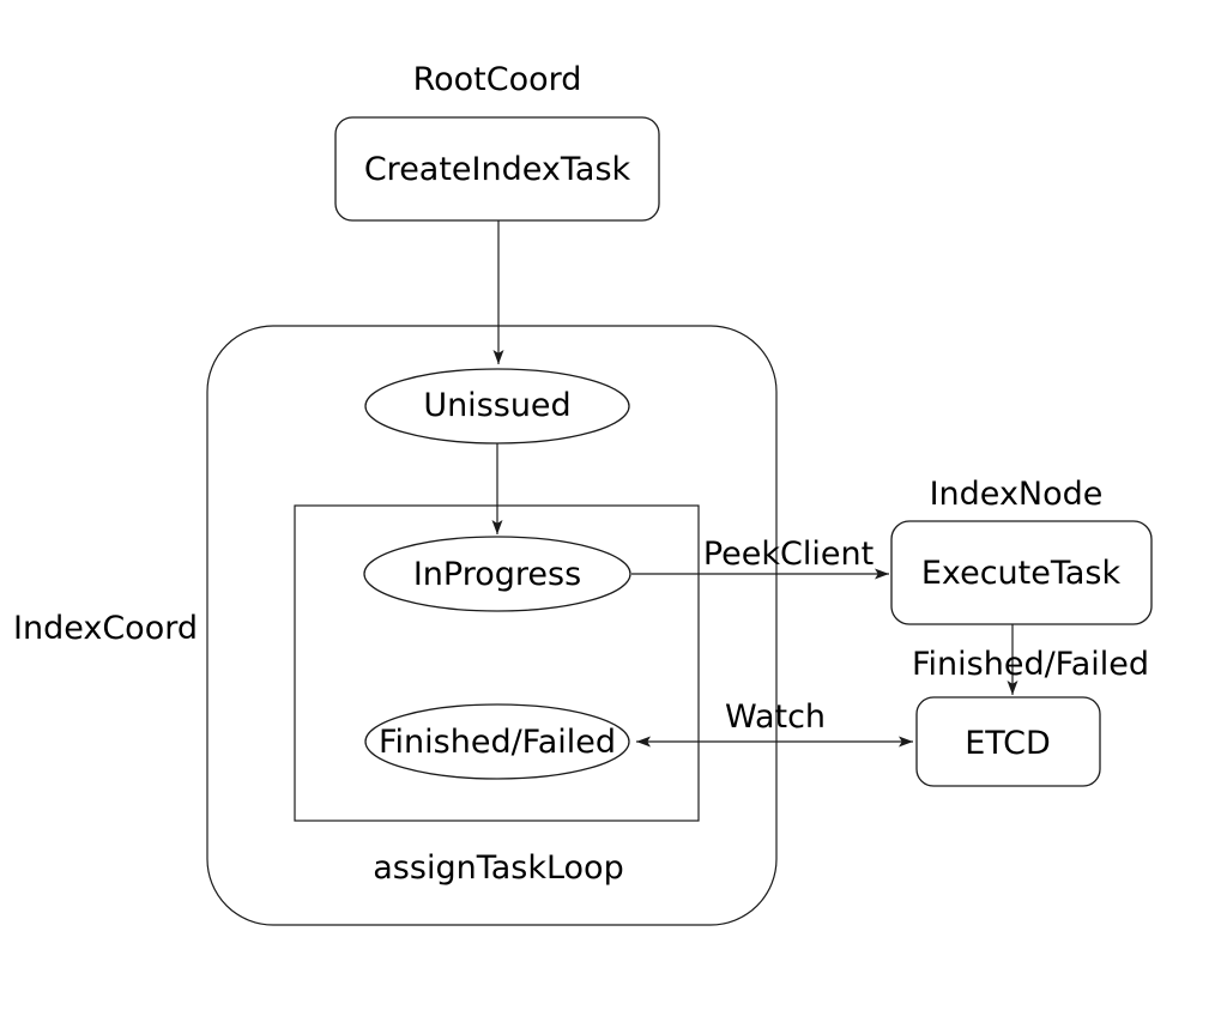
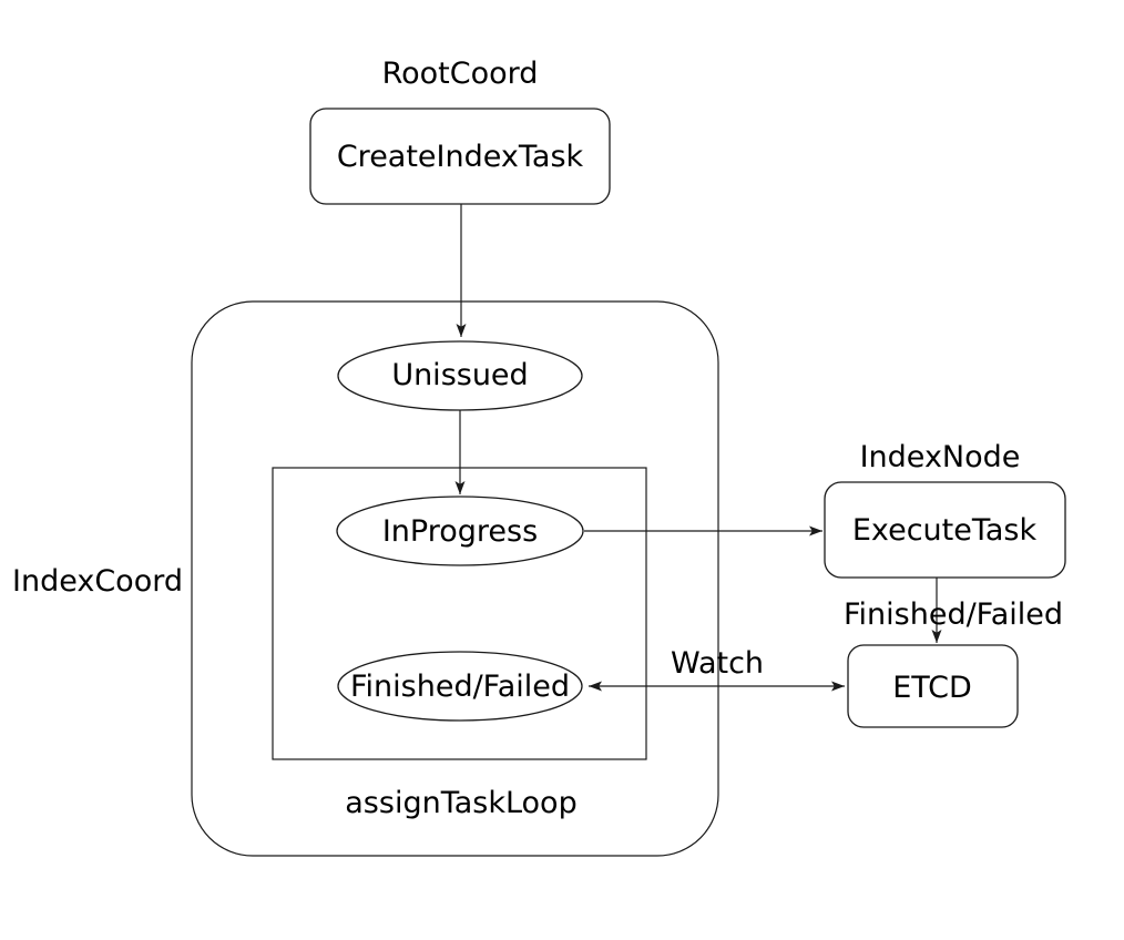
  RootCoord
  CreateIndexTask
  IndexCoord
  Unissued
  InProgress
  Finished/Failed
  assignTaskLoop
- PeekClient
  IndexNode
  ExecuteTask
  Finished/Failed
  ETCD
  Watch
